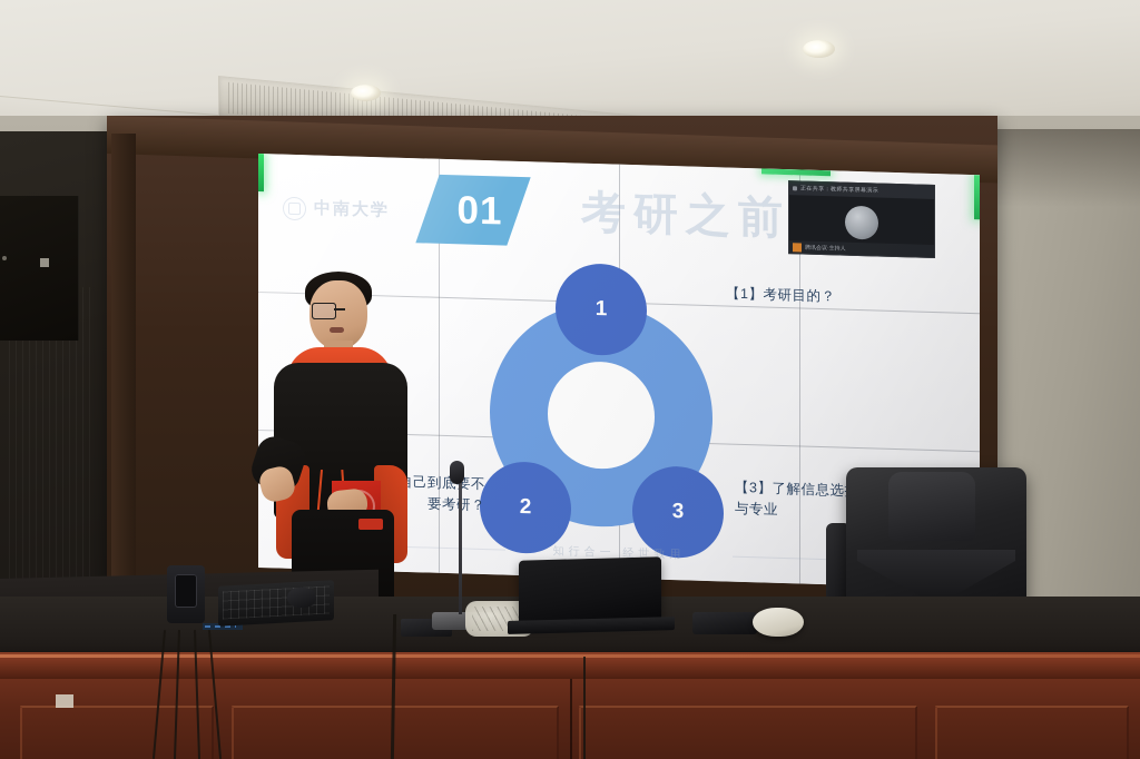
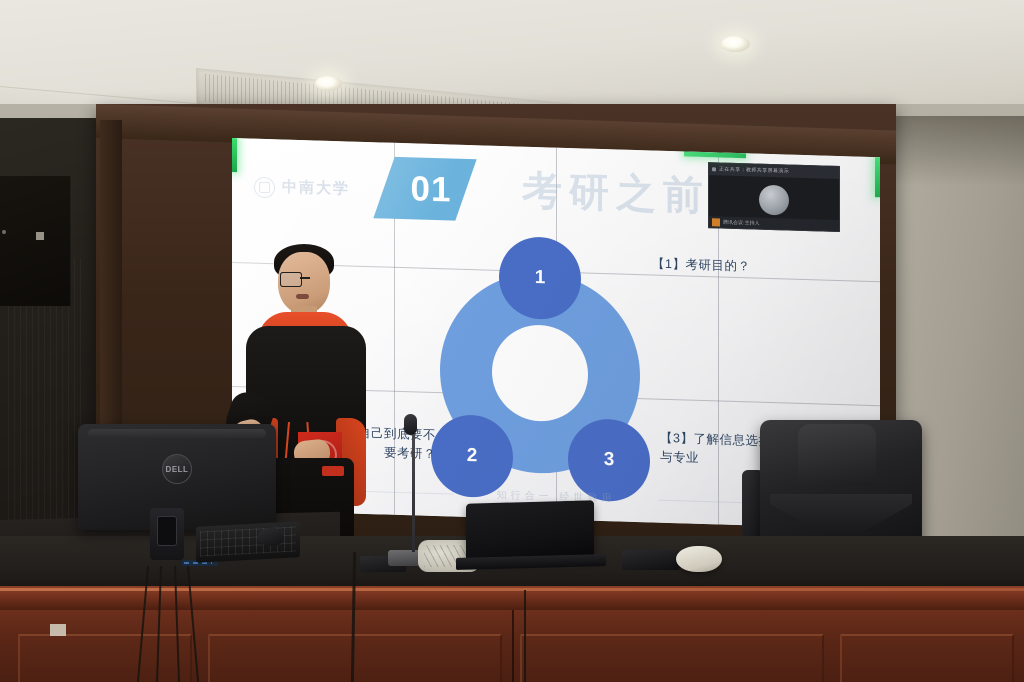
+ DELL
